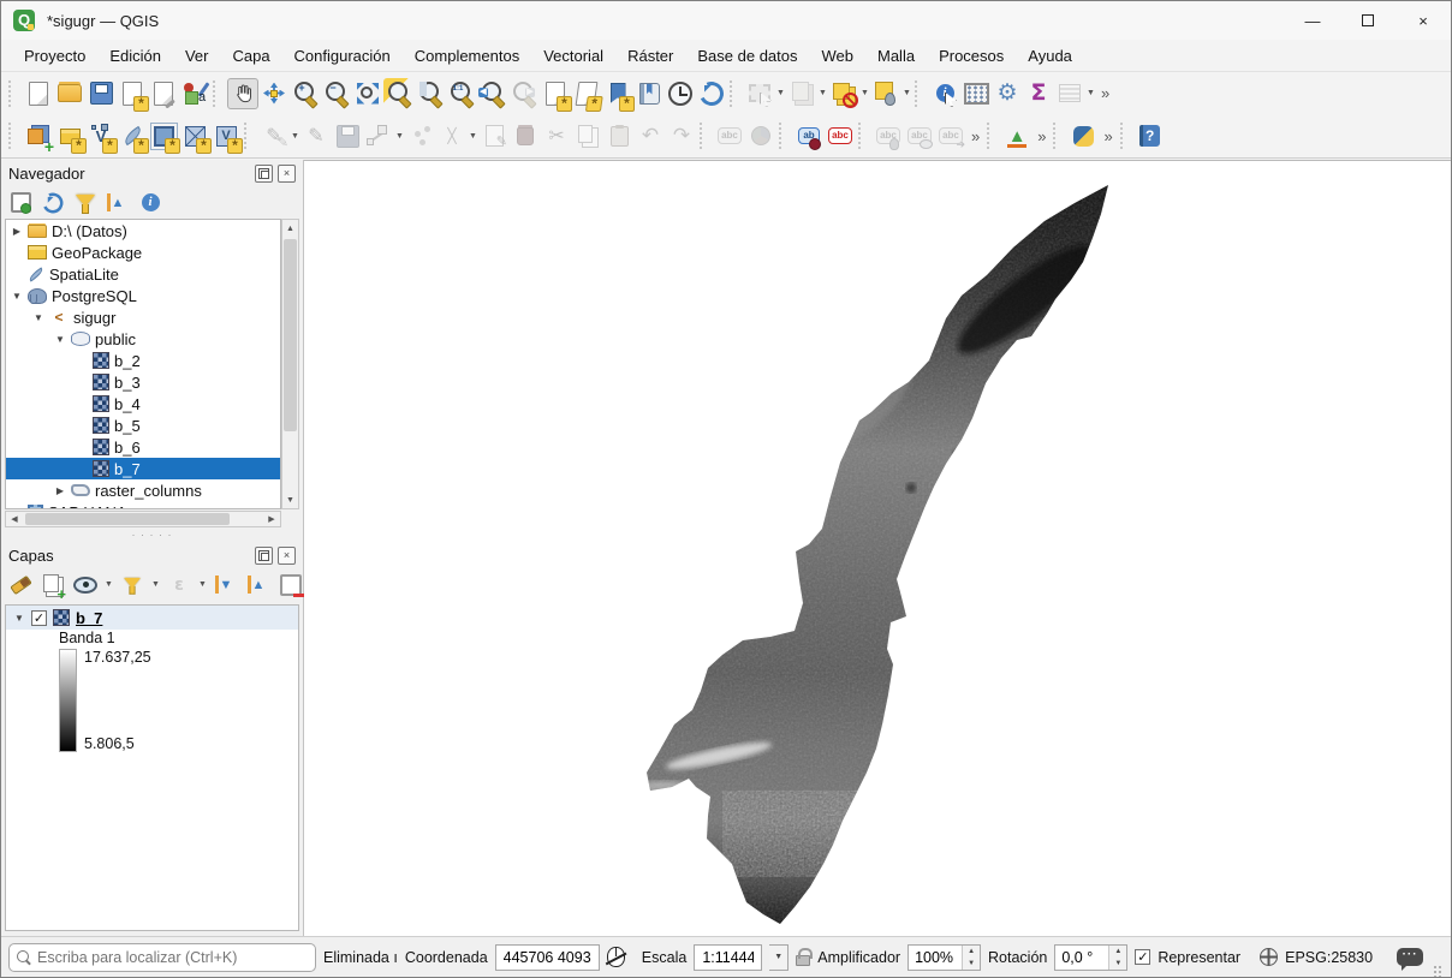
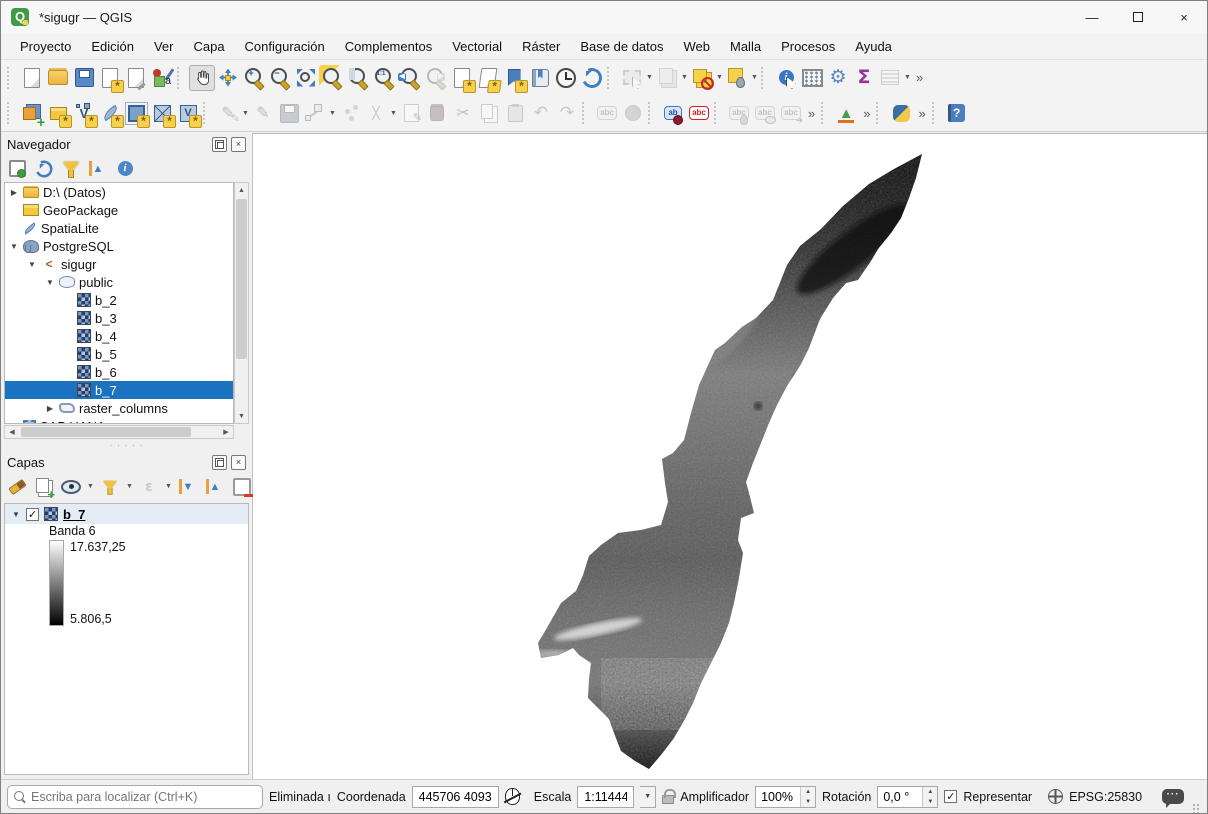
  Q
  *sigugr — QGIS
  —
  ×
  Proyecto
  Edición
  Ver
  Capa
  Configuración
  Complementos
  Vectorial
  Ráster
  Base de datos
  Web
  Malla
  Procesos
  Ayuda
  +
  −
  »
  »
  »
  »
  Navegador
  ×
  ▶
  D:\ (Datos)
  GeoPackage
  SpatiaLite
  ▼
  PostgreSQL
  ▼
  sigugr
  ▼
  public
  b_2
  b_3
  b_4
  b_5
  b_6
  b_7
  ▶
  raster_columns
  Capas
  ×
  ▼
  ✓
  b_7
- Banda 1
+ Banda 6
  17.637,25
  5.806,5
  Escriba para localizar (Ctrl+K)
  Eliminada ı
  Coordenada
  445706 4093
  Escala
  1:11444
  Amplificador
  100%
  Rotación
  0,0 °
  ✓
  Representar
  EPSG:25830
